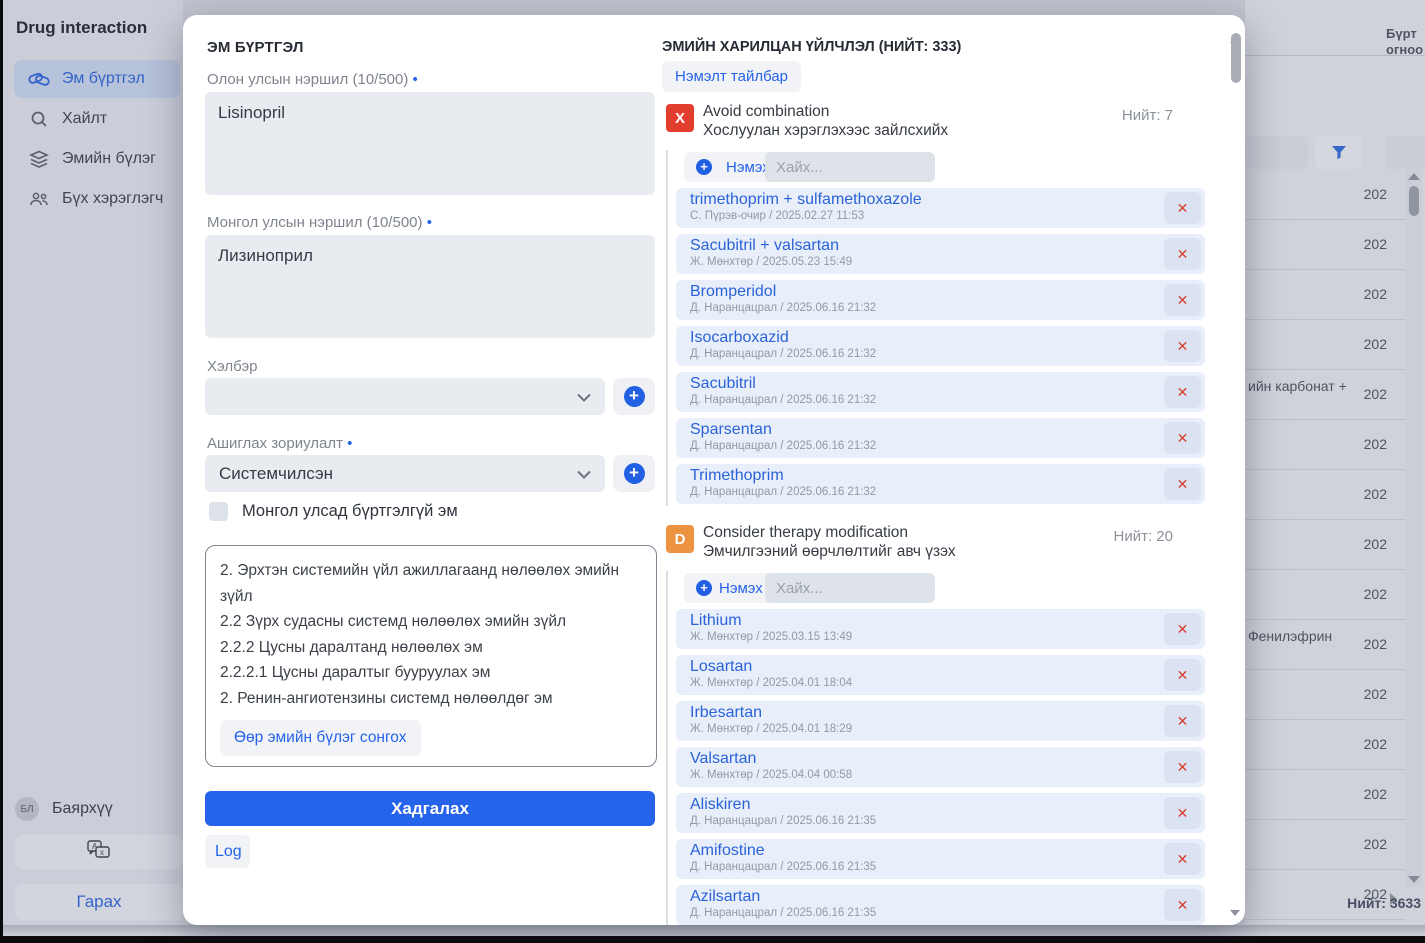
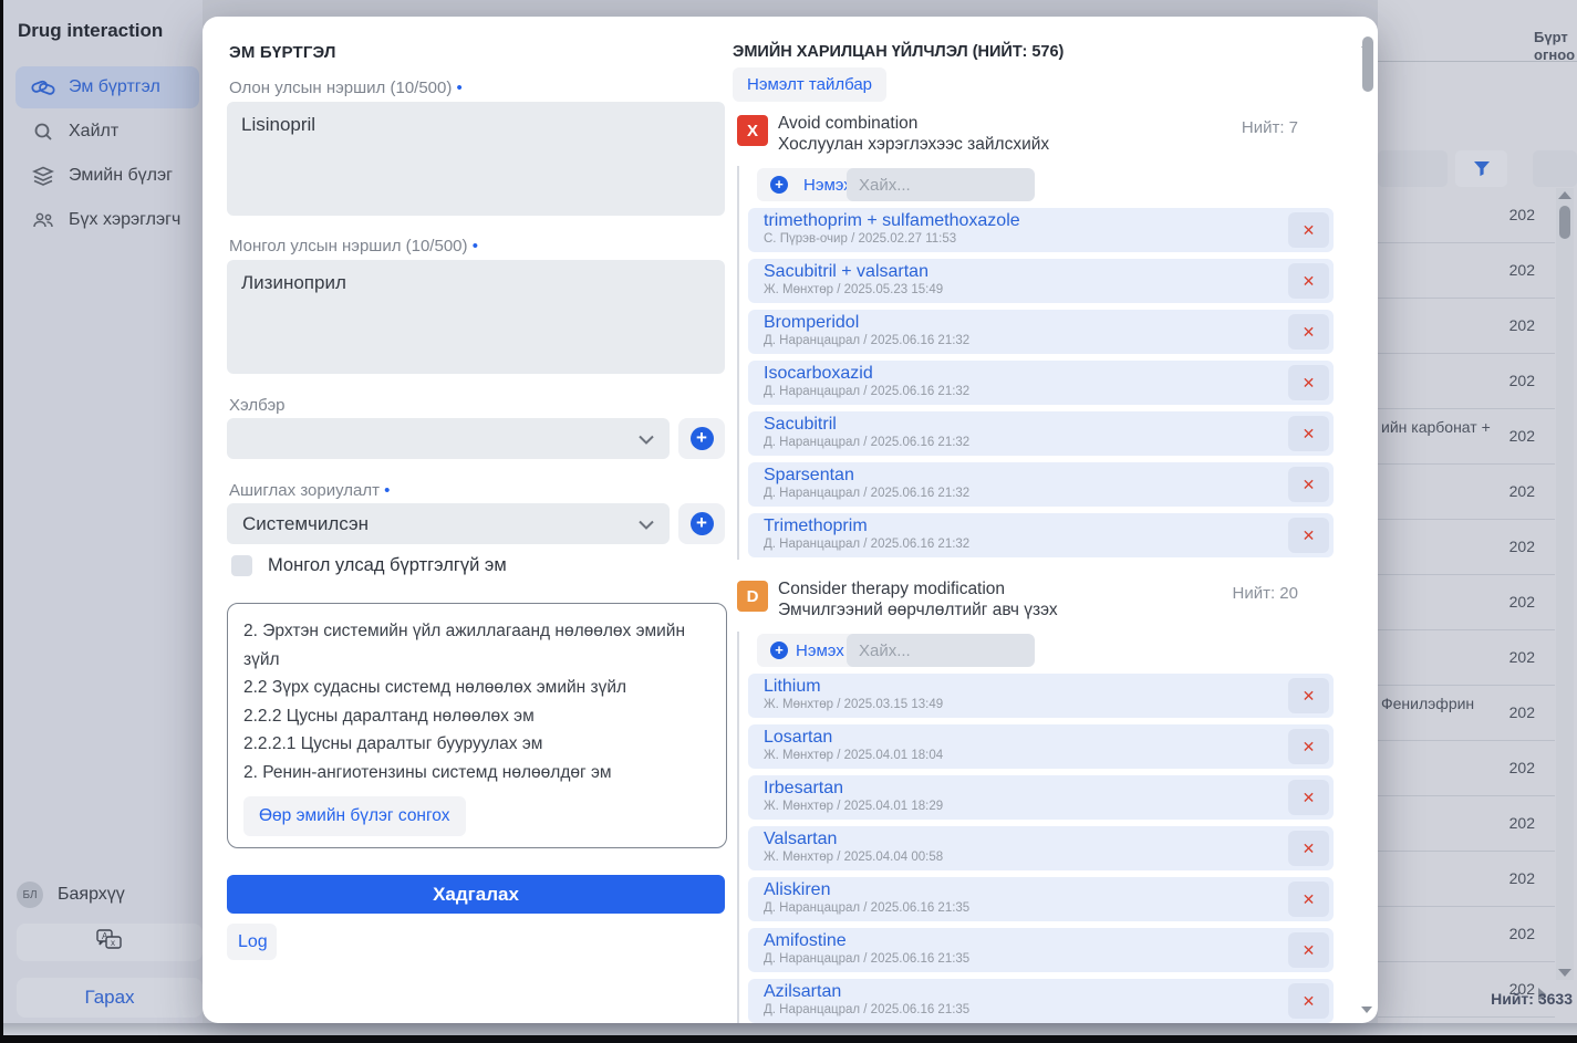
  Drug interaction
  Эм бүртгэл
  Хайлт
  Эмийн бүлэг
  Бүх хэрэглэгч
  БЛ
  Баярхүү
  A
  x
  Гарах
  Бүрт огноо
  202
  202
  202
  202
  ийн карбонат +
  202
  202
  202
  202
  202
  Фенилэфрин
  202
  202
  202
  202
  202
  202
  Нийт: 3633
  ЭМ БҮРТГЭЛ
  Олон улсын нэршил (10/500) •
  Lisinopril
  Монгол улсын нэршил (10/500) •
  Лизиноприл
  Хэлбэр
  +
  Ашиглах зориулалт •
  Системчилсэн
  +
  Монгол улсад бүртгэлгүй эм
  2. Эрхтэн системийн үйл ажиллагаанд нөлөөлөх эмийн зүйл
  2.2 Зүрх судасны системд нөлөөлөх эмийн зүйл
  2.2.2 Цусны даралтанд нөлөөлөх эм
  2.2.2.1 Цусны даралтыг бууруулах эм
  2. Ренин-ангиотензины системд нөлөөлдөг эм
  Өөр эмийн бүлэг сонгох
  Хадгалах
  Log
- ЭМИЙН ХАРИЛЦАН ҮЙЛЧЛЭЛ (НИЙТ: 333)
+ ЭМИЙН ХАРИЛЦАН ҮЙЛЧЛЭЛ (НИЙТ: 576)
  Нэмэлт тайлбар
  X
  Avoid combination
  Хослуулан хэрэглэхээс зайлсхийх
  Нийт: 7
  +
  Нэмэ
  Хайх...
  trimethoprim + sulfamethoxazole
  С. Пүрэв-очир / 2025.02.27 11:53
  ✕
  Sacubitril + valsartan
  Ж. Мөнхтөр / 2025.05.23 15:49
  ✕
  Bromperidol
  Д. Наранцацрал / 2025.06.16 21:32
  ✕
  Isocarboxazid
  Д. Наранцацрал / 2025.06.16 21:32
  ✕
  Sacubitril
  Д. Наранцацрал / 2025.06.16 21:32
  ✕
  Sparsentan
  Д. Наранцацрал / 2025.06.16 21:32
  ✕
  Trimethoprim
  Д. Наранцацрал / 2025.06.16 21:32
  ✕
  D
  Consider therapy modification
  Эмчилгээний өөрчлөлтийг авч үзэх
  Нийт: 20
  +
  Нэмэх
  Хайх...
  Lithium
  Ж. Мөнхтөр / 2025.03.15 13:49
  ✕
  Losartan
  Ж. Мөнхтөр / 2025.04.01 18:04
  ✕
  Irbesartan
  Ж. Мөнхтөр / 2025.04.01 18:29
  ✕
  Valsartan
  Ж. Мөнхтөр / 2025.04.04 00:58
  ✕
  Aliskiren
  Д. Наранцацрал / 2025.06.16 21:35
  ✕
  Amifostine
  Д. Наранцацрал / 2025.06.16 21:35
  ✕
  Azilsartan
  Д. Наранцацрал / 2025.06.16 21:35
  ✕
